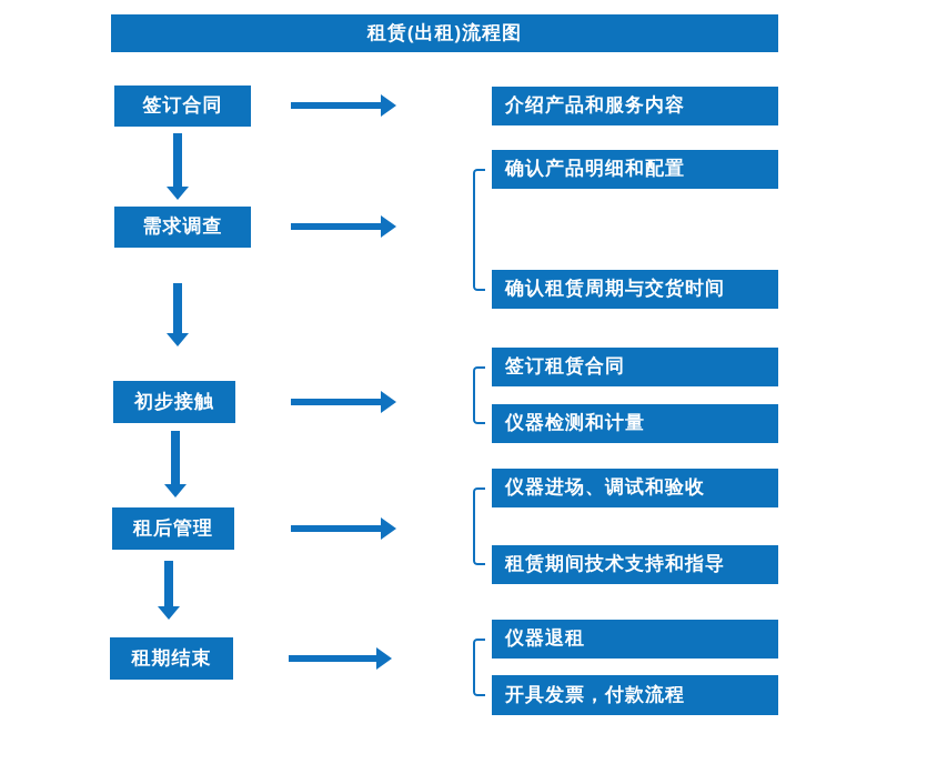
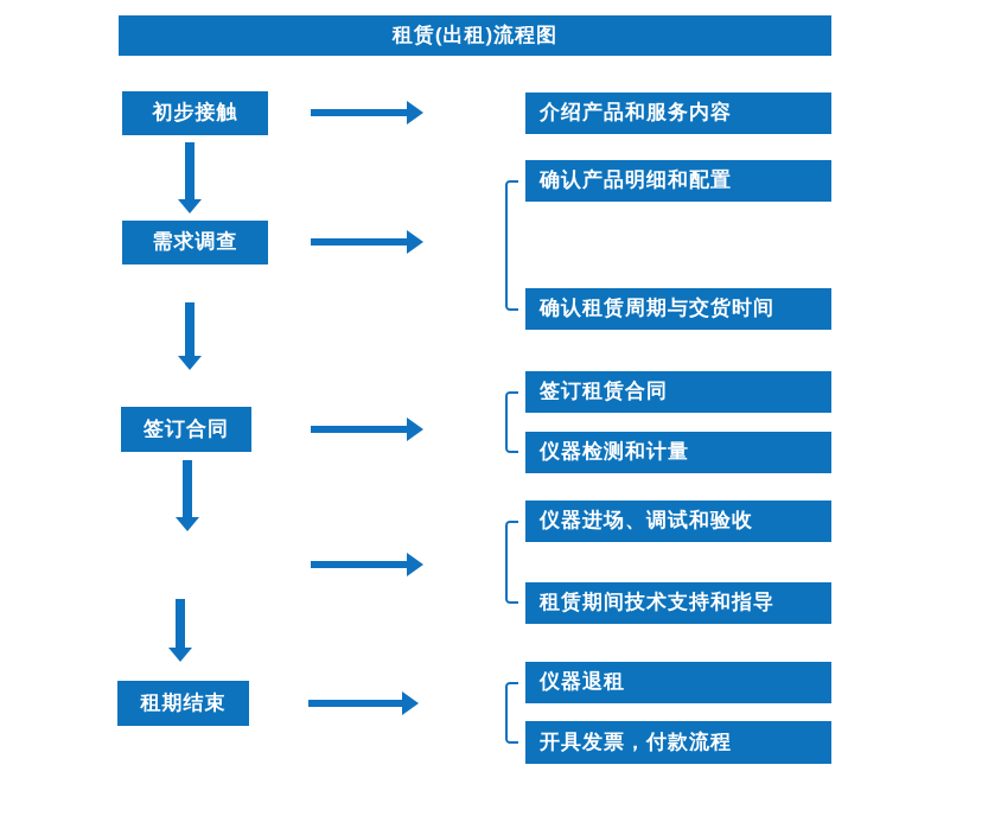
  租赁(出租)流程图
- 签订合同
+ 初步接触
  介绍产品和服务内容
  需求调查
  确认产品明细和配置
  确认租赁周期与交货时间
- 初步接触
+ 签订合同
  签订租赁合同
  仪器检测和计量
- 租后管理
  仪器进场、调试和验收
  租赁期间技术支持和指导
  租期结束
  仪器退租
  开具发票，付款流程
